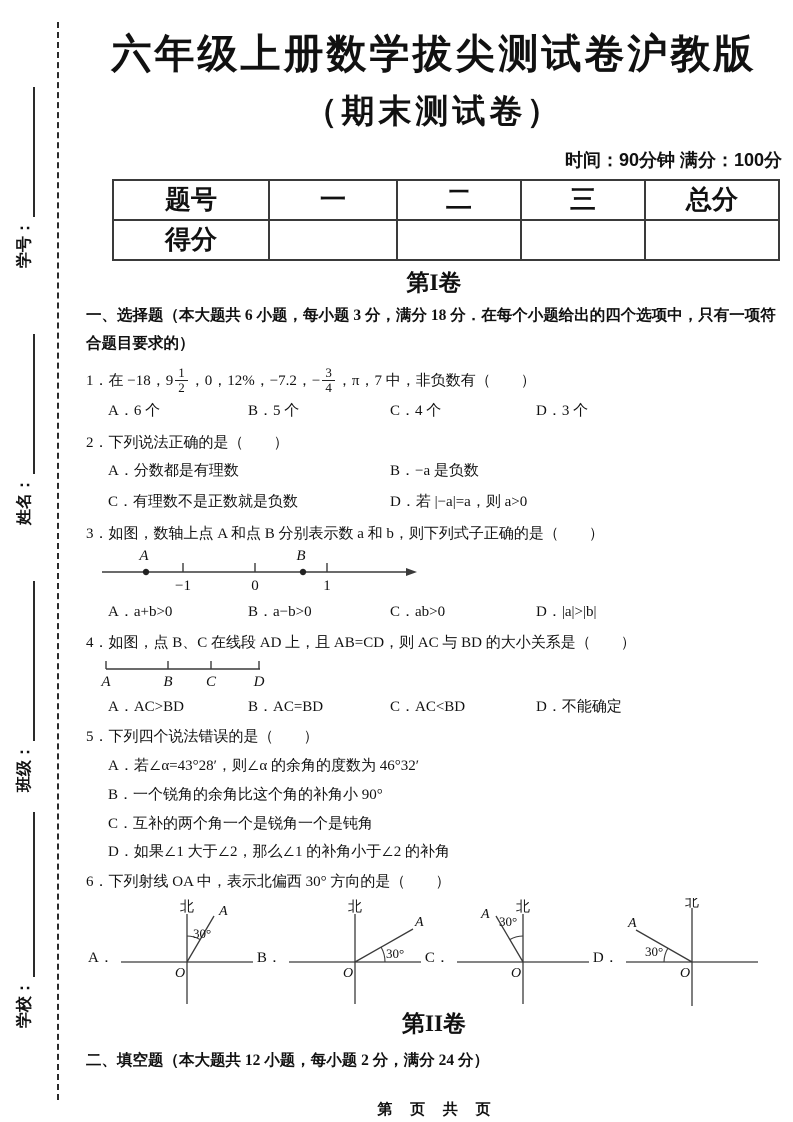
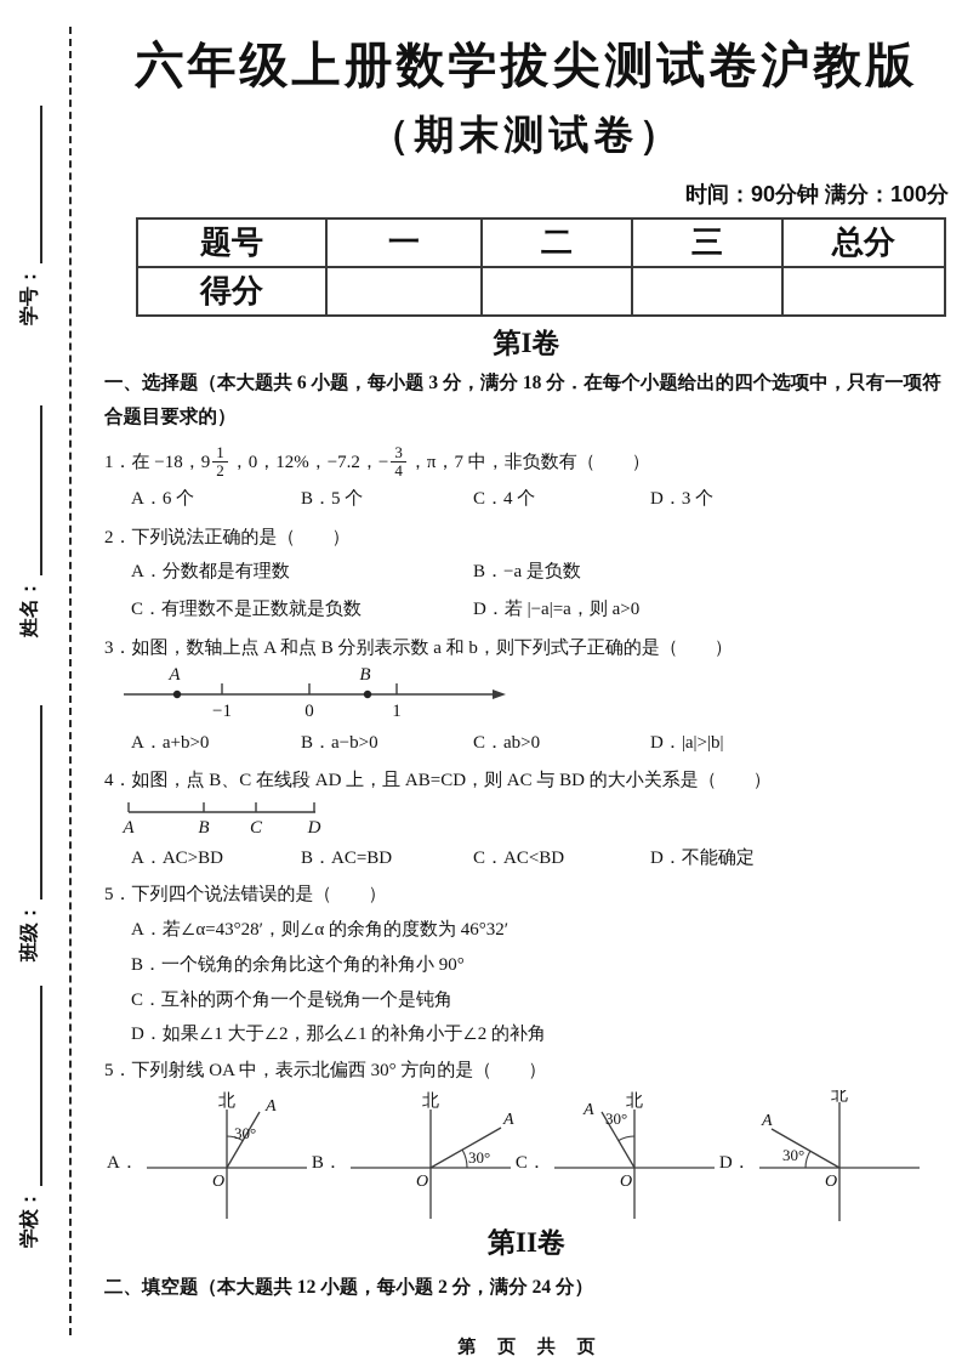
  六年级上册数学拔尖测试卷沪教版
  （期末测试卷）
  时间：90分钟 满分：100分
  题号	一	二	三	总分
  得分
  第I卷
  一、选择题（本大题共 6 小题，每小题 3 分，满分 18 分．在每个小题给出的四个选项中，只有一项符合题目要求的）
  1．在 −18，9
  1
  2
  ，0，12%，−7.2，−
  3
  4
  ，π，7 中，非负数有（ ）
  A．6 个
  B．5 个
  C．4 个
  D．3 个
  2．下列说法正确的是（ ）
  A．分数都是有理数
  B．−a 是负数
  C．有理数不是正数就是负数
  D．若 |−a|=a，则 a>0
  3．如图，数轴上点 A 和点 B 分别表示数 a 和 b，则下列式子正确的是（ ）
  A
  B
  −1
  0
  1
  A．a+b>0
  B．a−b>0
  C．ab>0
  D．|a|>|b|
  4．如图，点 B、C 在线段 AD 上，且 AB=CD，则 AC 与 BD 的大小关系是（ ）
  A
  B
  C
  D
  A．AC>BD
  B．AC=BD
  C．AC<BD
  D．不能确定
  5．下列四个说法错误的是（ ）
  A．若∠α=43°28′，则∠α 的余角的度数为 46°32′
  B．一个锐角的余角比这个角的补角小 90°
  C．互补的两个角一个是锐角一个是钝角
  D．如果∠1 大于∠2，那么∠1 的补角小于∠2 的补角
- 6．下列射线 OA 中，表示北偏西 30° 方向的是（ ）
+ 5．下列射线 OA 中，表示北偏西 30° 方向的是（ ）
  A．
  北
  30°
  A
  O
  B．
  北
  30°
  A
  O
  C．
  北
  30°
  A
  O
  D．
  北
  30°
  A
  O
  第II卷
  二、填空题（本大题共 12 小题，每小题 2 分，满分 24 分）
  第 页 共 页
